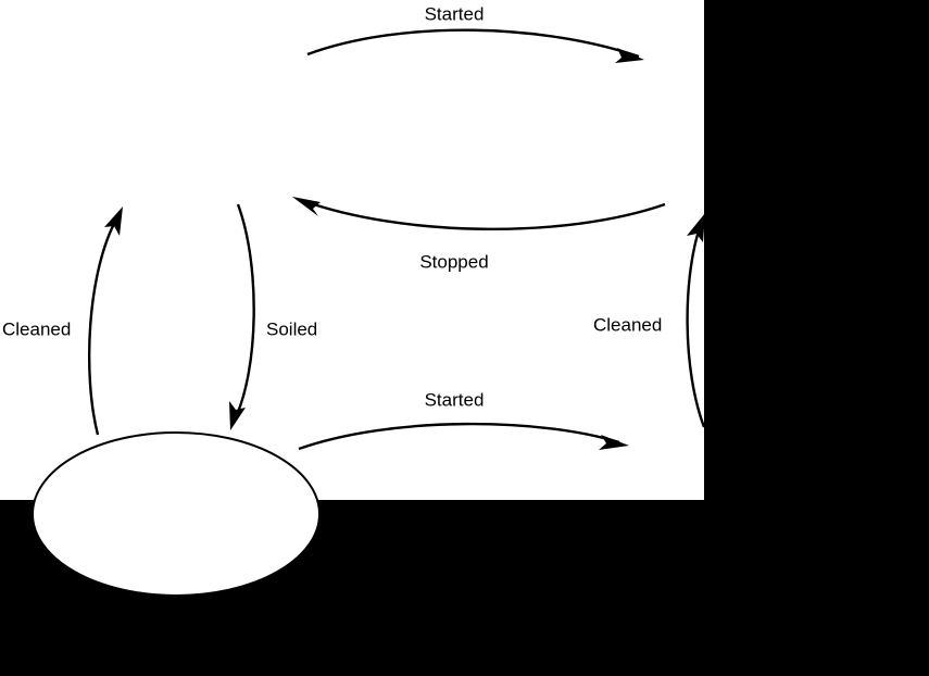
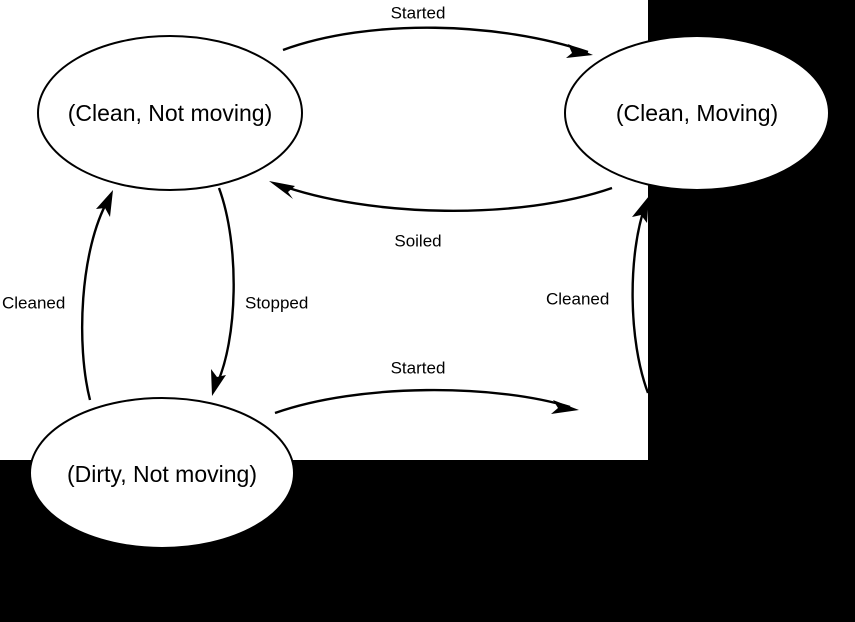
+ (Clean, Not moving)
+ (Clean, Moving)
+ (Dirty, Not moving)
  Started
- Stopped
+ Soiled
  Cleaned
- Soiled
+ Stopped
  Cleaned
  Started
